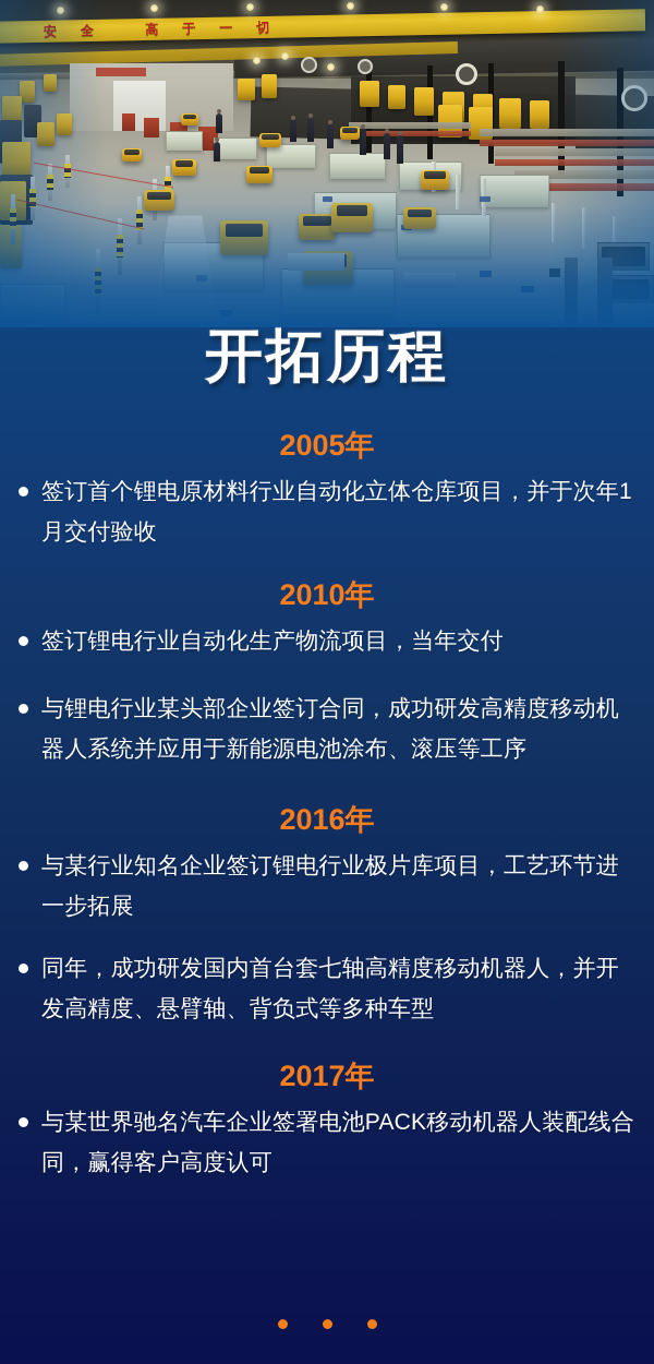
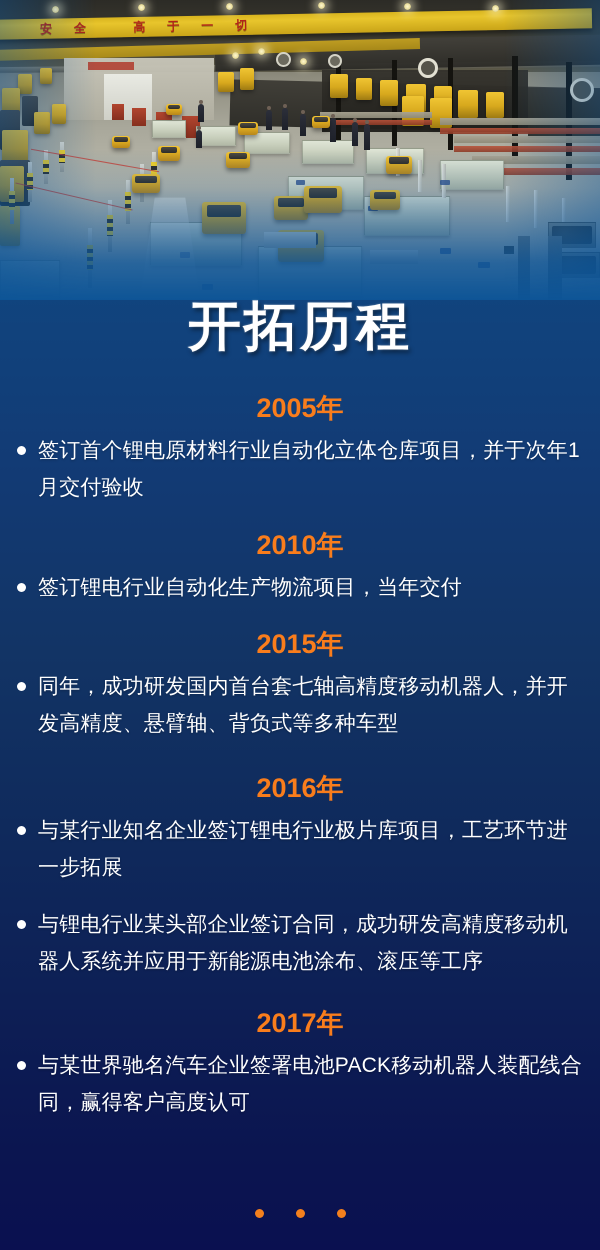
  开拓历程
  2005年
  签订首个锂电原材料行业自动化立体仓库项目，并于次年1月交付验收
  2010年
  签订锂电行业自动化生产物流项目，当年交付
+ 2015年
- 与锂电行业某头部企业签订合同，成功研发高精度移动机器人系统并应用于新能源电池涂布、滚压等工序
+ 同年，成功研发国内首台套七轴高精度移动机器人，并开发高精度、悬臂轴、背负式等多种车型
  2016年
  与某行业知名企业签订锂电行业极片库项目，工艺环节进一步拓展
- 同年，成功研发国内首台套七轴高精度移动机器人，并开发高精度、悬臂轴、背负式等多种车型
+ 与锂电行业某头部企业签订合同，成功研发高精度移动机器人系统并应用于新能源电池涂布、滚压等工序
  2017年
  与某世界驰名汽车企业签署电池PACK移动机器人装配线合同，赢得客户高度认可
